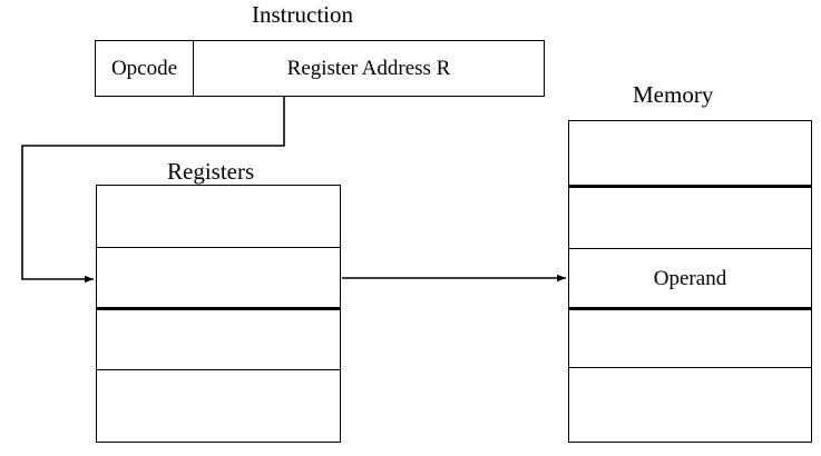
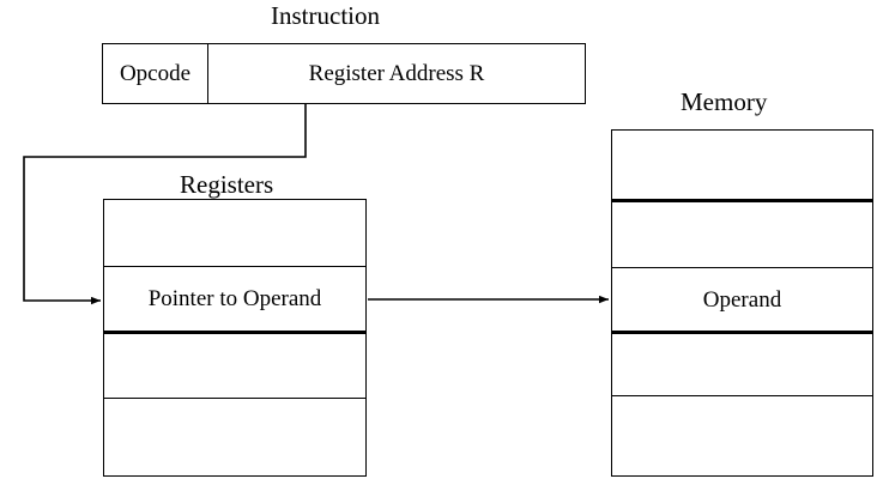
  Instruction
  Registers
  Memory
  Opcode
  Register Address R
+ Pointer to Operand
  Operand
